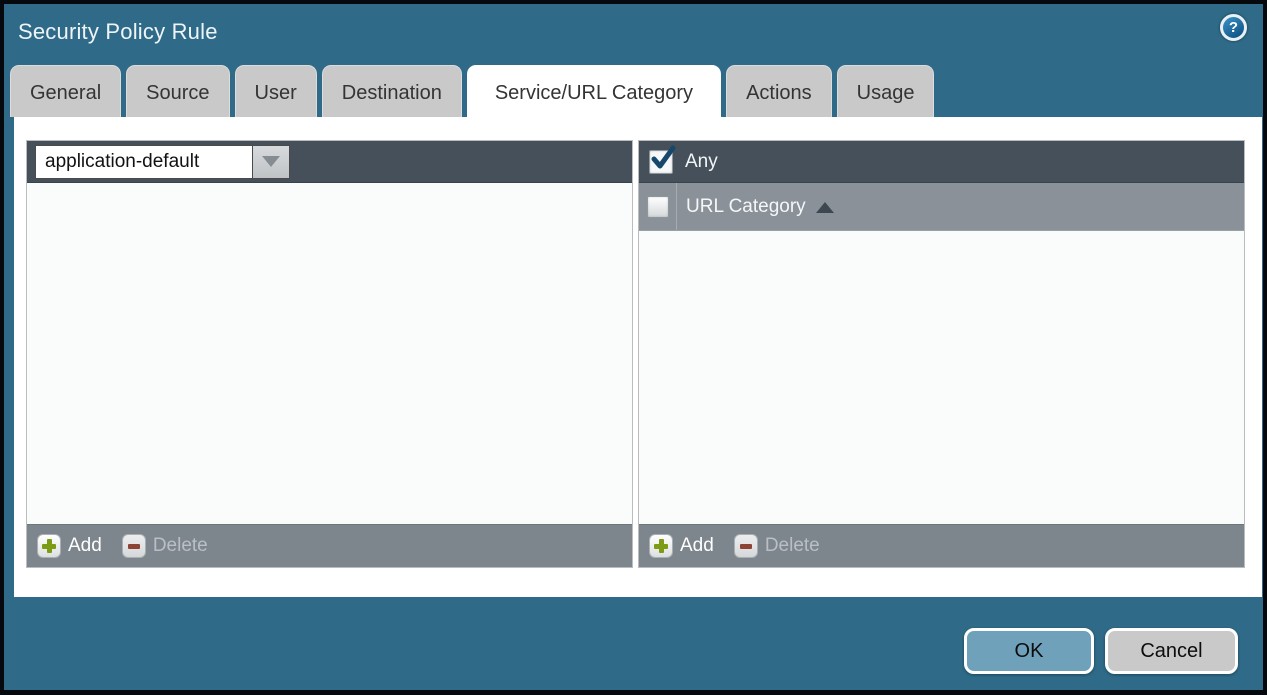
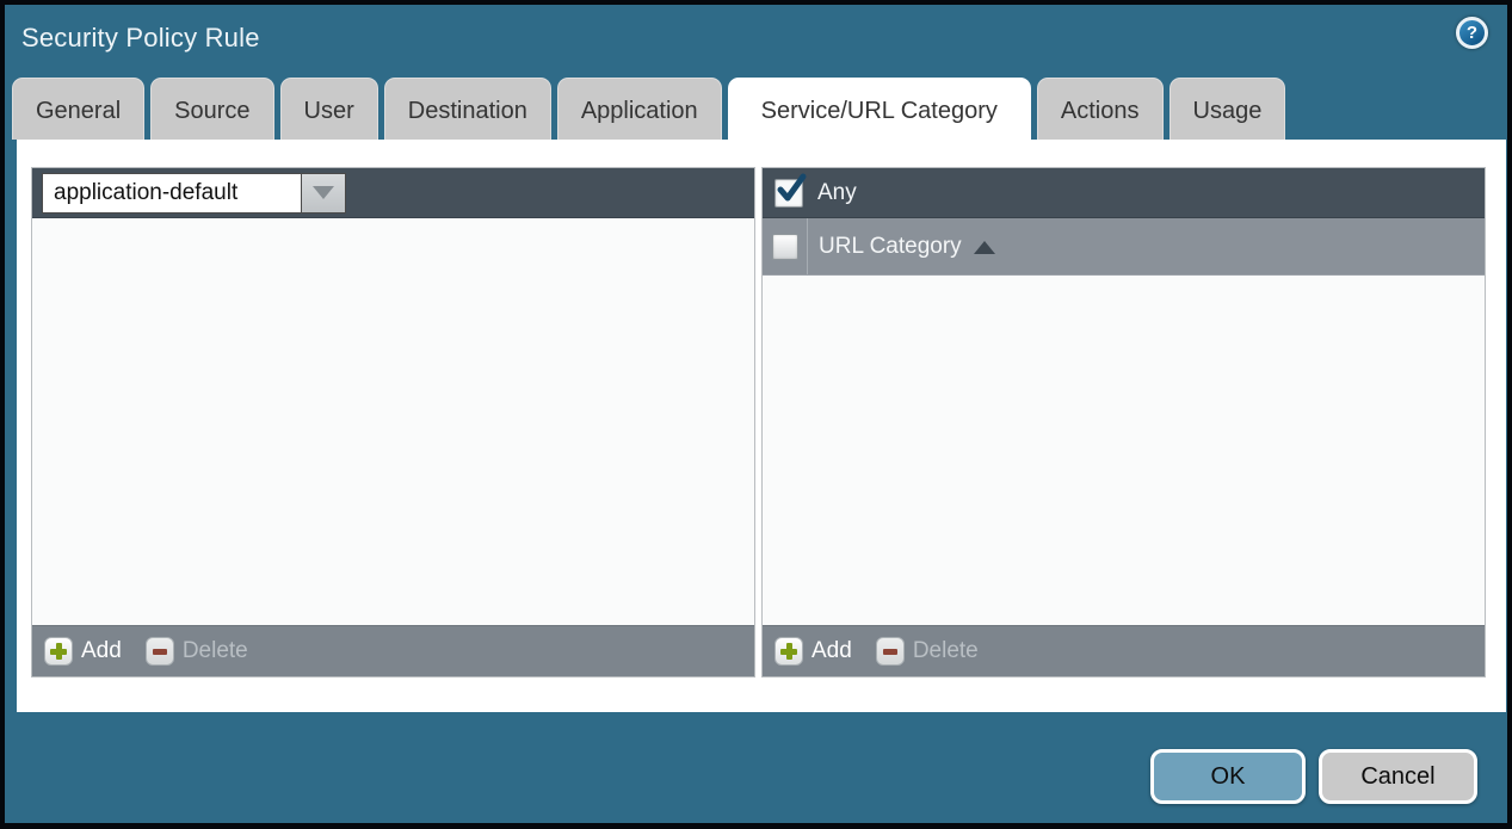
  Security Policy Rule
  ?
  General
  Source
  User
  Destination
+ Application
  Service/URL Category
  Actions
  Usage
  application-default
  Add
  Delete
  Any
  URL Category
  Add
  Delete
  OK
  Cancel
